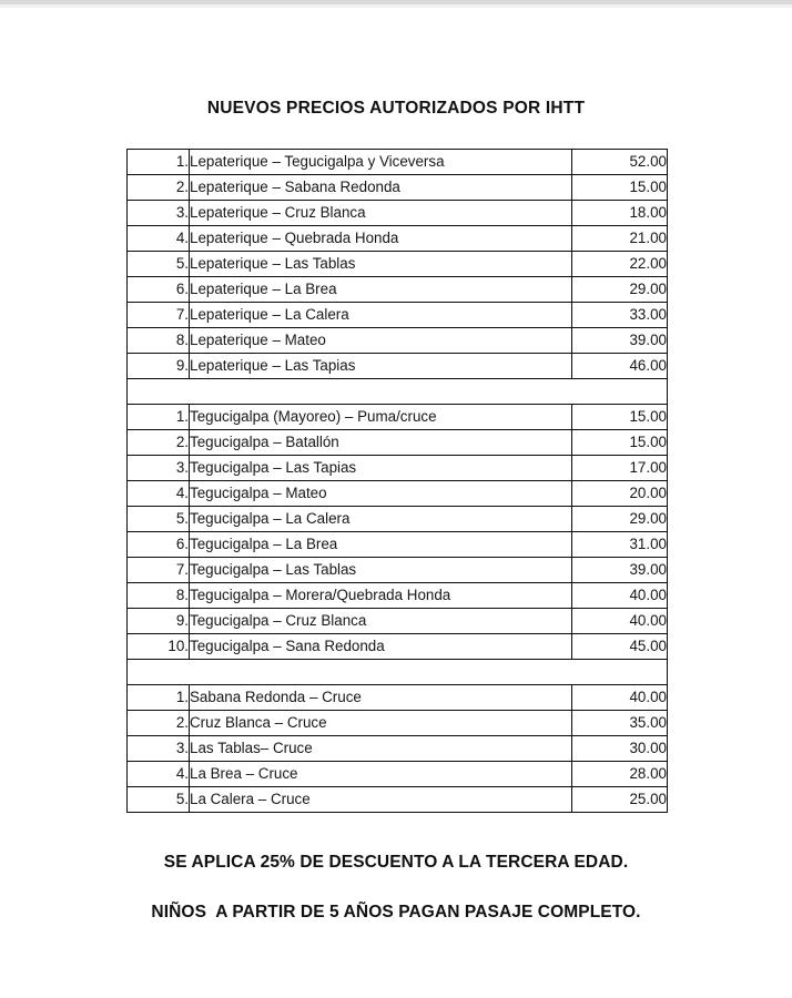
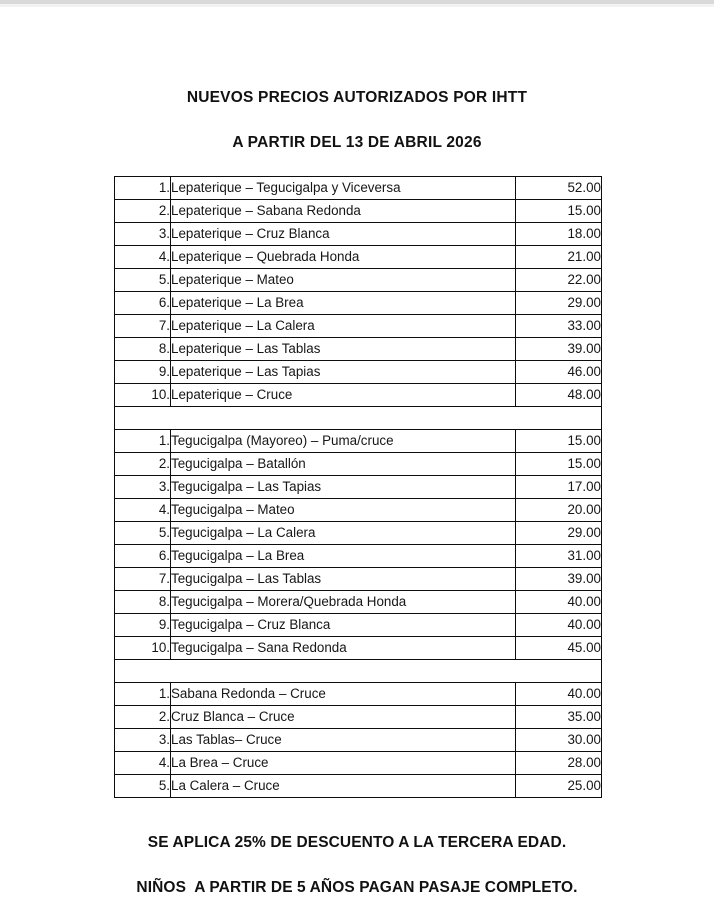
  NUEVOS PRECIOS AUTORIZADOS POR IHTT
+ A PARTIR DEL 13 DE ABRIL 2026
  1.	Lepaterique – Tegucigalpa y Viceversa	52.00
  2.	Lepaterique – Sabana Redonda	15.00
  3.	Lepaterique – Cruz Blanca	18.00
  4.	Lepaterique – Quebrada Honda	21.00
- 5.	Lepaterique – Las Tablas	22.00
+ 5.	Lepaterique – Mateo	22.00
  6.	Lepaterique – La Brea	29.00
  7.	Lepaterique – La Calera	33.00
- 8.	Lepaterique – Mateo	39.00
+ 8.	Lepaterique – Las Tablas	39.00
  9.	Lepaterique – Las Tapias	46.00
+ 10.	Lepaterique – Cruce	48.00
  1.	Tegucigalpa (Mayoreo) – Puma/cruce	15.00
  2.	Tegucigalpa – Batallón	15.00
  3.	Tegucigalpa – Las Tapias	17.00
  4.	Tegucigalpa – Mateo	20.00
  5.	Tegucigalpa – La Calera	29.00
  6.	Tegucigalpa – La Brea	31.00
  7.	Tegucigalpa – Las Tablas	39.00
  8.	Tegucigalpa – Morera/Quebrada Honda	40.00
  9.	Tegucigalpa – Cruz Blanca	40.00
  10.	Tegucigalpa – Sana Redonda	45.00
  1.	Sabana Redonda – Cruce	40.00
  2.	Cruz Blanca – Cruce	35.00
  3.	Las Tablas– Cruce	30.00
  4.	La Brea – Cruce	28.00
  5.	La Calera – Cruce	25.00
  SE APLICA 25% DE DESCUENTO A LA TERCERA EDAD.
  NIÑOS A PARTIR DE 5 AÑOS PAGAN PASAJE COMPLETO.
